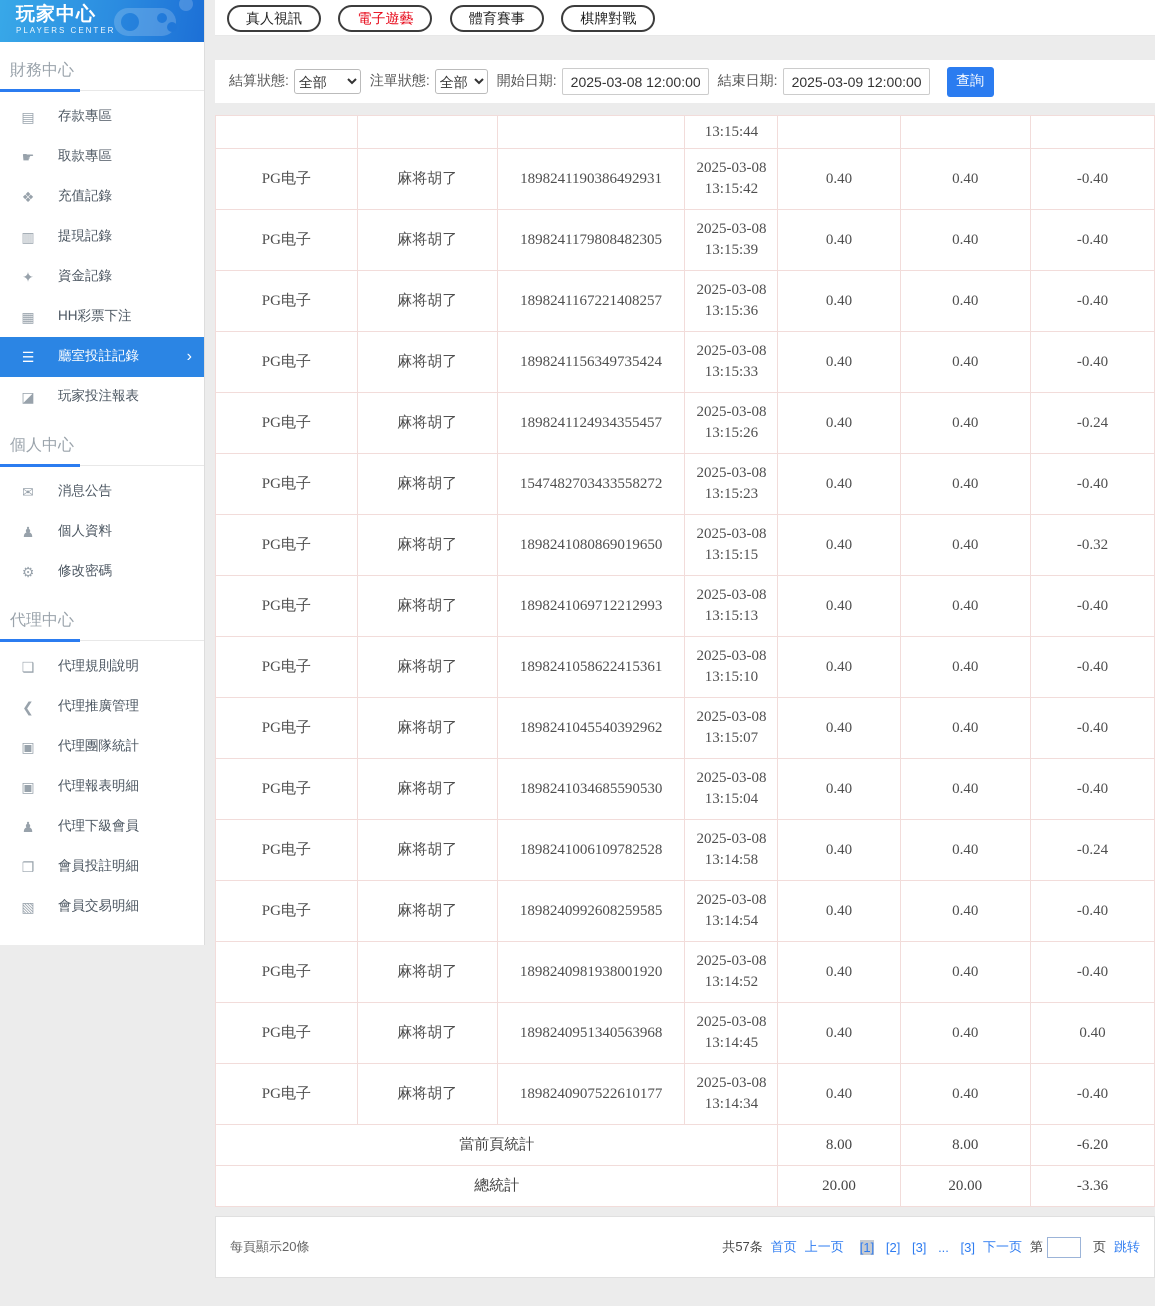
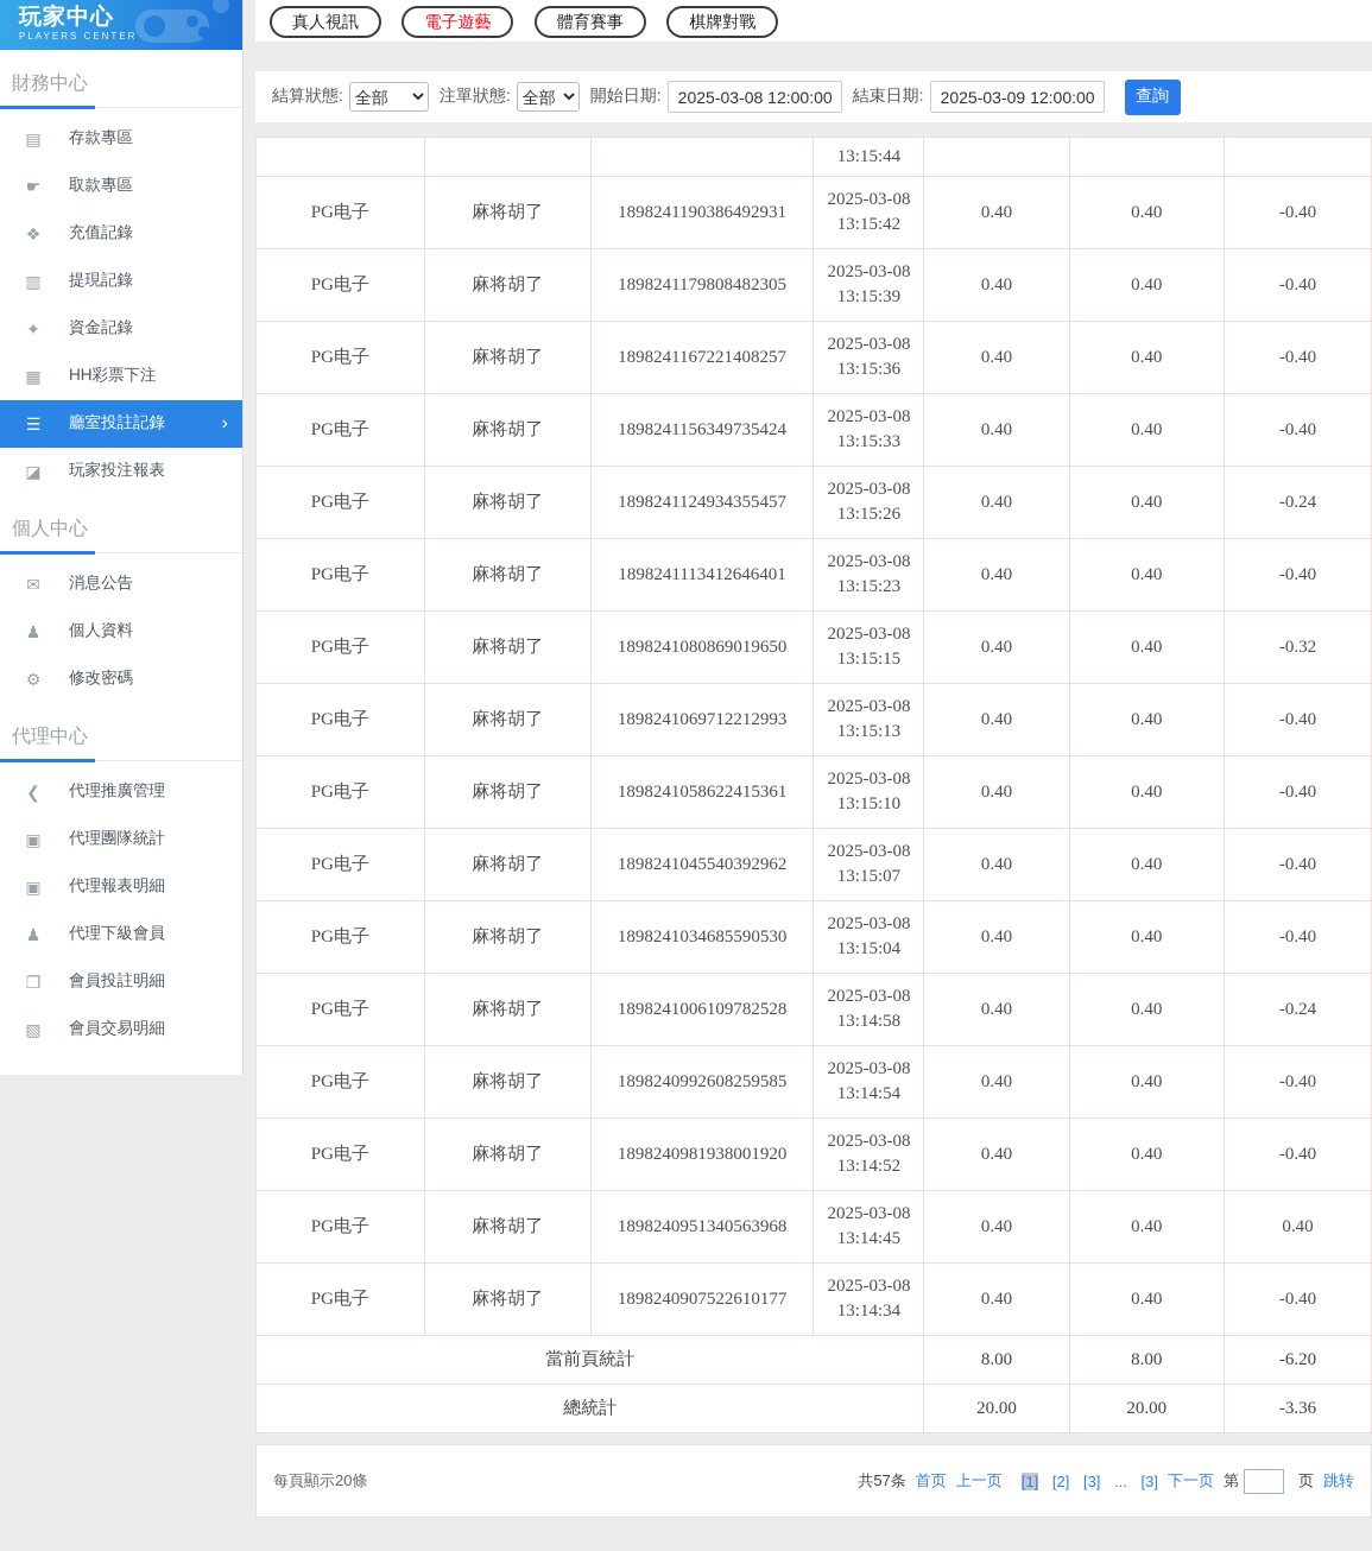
  玩家中心
  PLAYERS CENTER
  財務中心
  ▤
  存款專區
  ☛
  取款專區
  ❖
  充值記錄
  ▥
  提現記錄
  ✦
  資金記錄
  ▦
  HH彩票下注
  ☰
  廳室投註記錄
  ◪
  玩家投注報表
  個人中心
  ✉
  消息公告
  ♟
  個人資料
  ⚙
  修改密碼
  代理中心
- ❏
- 代理規則說明
  ❮
  代理推廣管理
  ▣
  代理團隊統計
  ▣
  代理報表明細
  ♟
  代理下級會員
  ❐
  會員投註明細
  ▧
  會員交易明細
  真人視訊 電子遊藝 體育賽事 棋牌對戰
  結算狀態:
  全部
  注單狀態:
  全部
  開始日期:
  2025-03-08 12:00:00
  結束日期:
  2025-03-09 12:00:00
  查詢
  			13:15:44
  PG电子	麻将胡了	1898241190386492931	2025-03-0813:15:42	0.40	0.40	-0.40
  PG电子	麻将胡了	1898241179808482305	2025-03-0813:15:39	0.40	0.40	-0.40
  PG电子	麻将胡了	1898241167221408257	2025-03-0813:15:36	0.40	0.40	-0.40
  PG电子	麻将胡了	1898241156349735424	2025-03-0813:15:33	0.40	0.40	-0.40
  PG电子	麻将胡了	1898241124934355457	2025-03-0813:15:26	0.40	0.40	-0.24
- PG电子	麻将胡了	1547482703433558272	2025-03-0813:15:23	0.40	0.40	-0.40
+ PG电子	麻将胡了	1898241113412646401	2025-03-0813:15:23	0.40	0.40	-0.40
  PG电子	麻将胡了	1898241080869019650	2025-03-0813:15:15	0.40	0.40	-0.32
  PG电子	麻将胡了	1898241069712212993	2025-03-0813:15:13	0.40	0.40	-0.40
  PG电子	麻将胡了	1898241058622415361	2025-03-0813:15:10	0.40	0.40	-0.40
  PG电子	麻将胡了	1898241045540392962	2025-03-0813:15:07	0.40	0.40	-0.40
  PG电子	麻将胡了	1898241034685590530	2025-03-0813:15:04	0.40	0.40	-0.40
  PG电子	麻将胡了	1898241006109782528	2025-03-0813:14:58	0.40	0.40	-0.24
  PG电子	麻将胡了	1898240992608259585	2025-03-0813:14:54	0.40	0.40	-0.40
  PG电子	麻将胡了	1898240981938001920	2025-03-0813:14:52	0.40	0.40	-0.40
  PG电子	麻将胡了	1898240951340563968	2025-03-0813:14:45	0.40	0.40	0.40
  PG电子	麻将胡了	1898240907522610177	2025-03-0813:14:34	0.40	0.40	-0.40
  當前頁統計	8.00	8.00	-6.20
  總統計	20.00	20.00	-3.36
  每頁顯示20條
  共57条
  首页
  上一页
  [1] [2] [3] ... [3]
  下一页
  第
  页
  跳转
